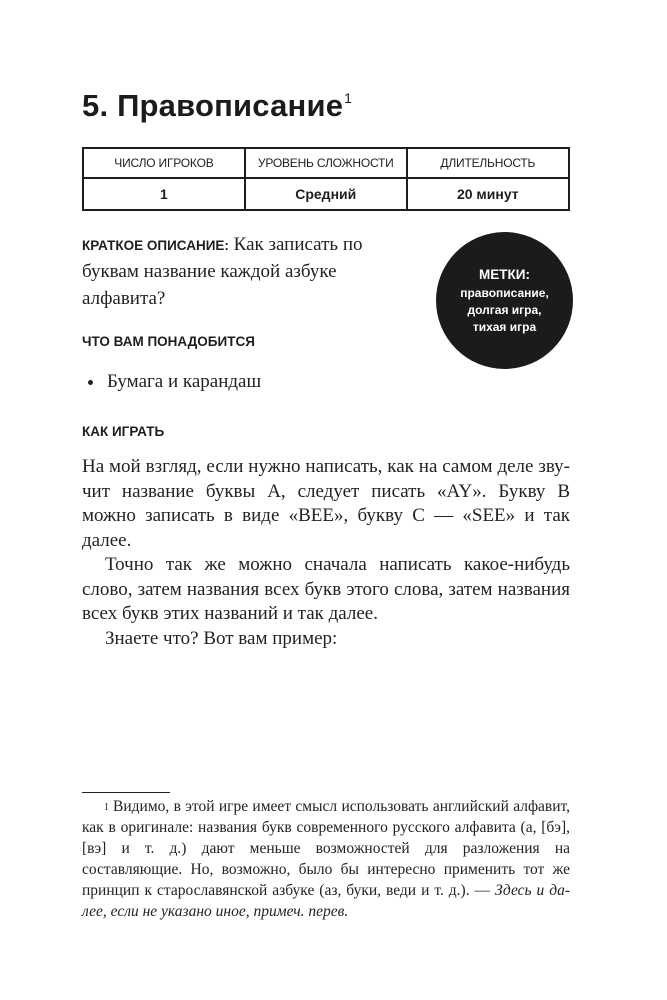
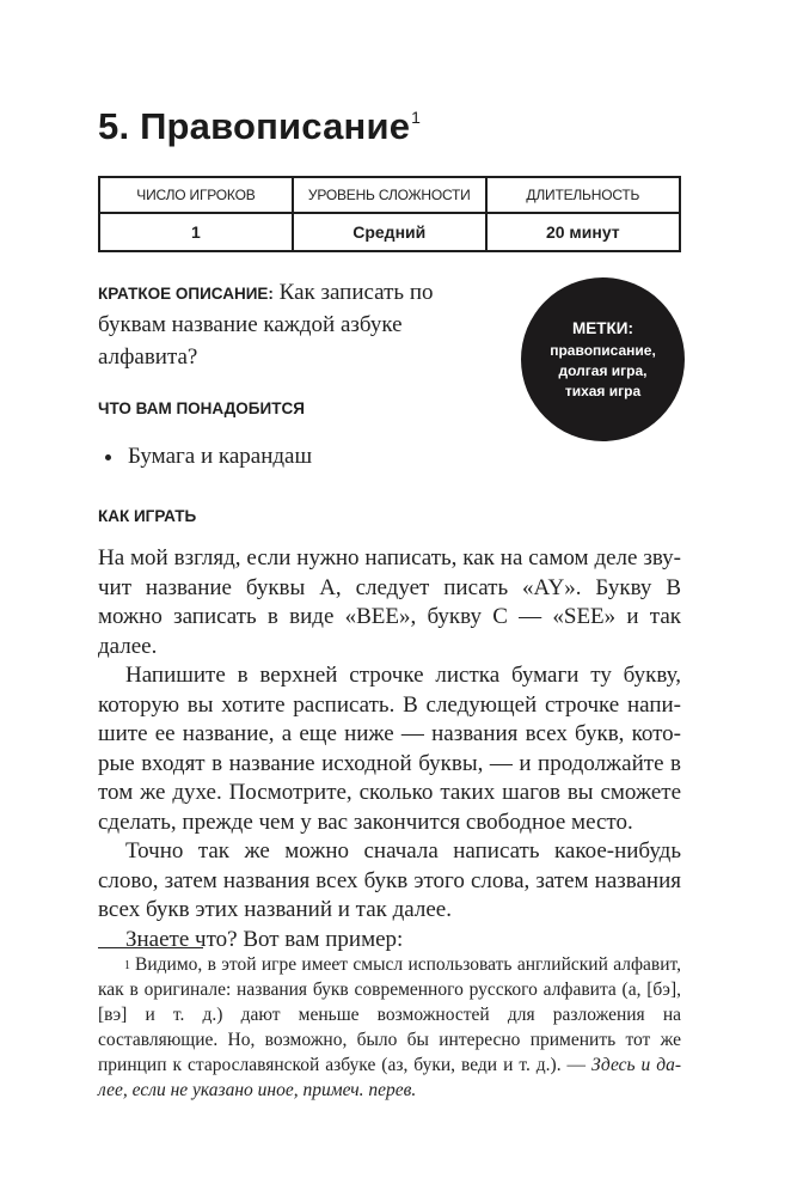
  5. Правописание1
  ЧИСЛО ИГРОКОВ	УРОВЕНЬ СЛОЖНОСТИ	ДЛИТЕЛЬНОСТЬ
  1	Средний	20 минут
  КРАТКОЕ ОПИСАНИЕ: Как записать по буквам название каждой азбуке алфавита?
  МЕТКИ:
  правописание,
  долгая игра,
  тихая игра
  ЧТО ВАМ ПОНАДОБИТСЯ
  Бумага и карандаш
  КАК ИГРАТЬ
  На мой взгляд, если нужно написать, как на самом деле зву­чит название буквы А, следует писать «AY». Букву B можно записать в виде «BEE», букву C — «SEE» и так далее.
+ Напишите в верхней строчке листка бумаги ту букву, которую вы хотите расписать. В следующей строчке напи­шите ее название, а еще ниже — названия всех букв, кото­рые входят в название исходной буквы, — и продолжайте в том же духе. Посмотрите, сколько таких шагов вы смо­жете сделать, прежде чем у вас закончится свободное место.
  Точно так же можно сначала написать какое-нибудь слово, затем названия всех букв этого слова, затем назва­ния всех букв этих названий и так далее.
  Знаете что? Вот вам пример:
  1 Видимо, в этой игре имеет смысл использовать английский ал­фавит, как в оригинале: названия букв современного русского алфа­вита (а, [бэ], [вэ] и т. д.) дают меньше возможностей для разложения на составляющие. Но, возможно, было бы интересно применить тот же принцип к старославянской азбуке (аз, буки, веди и т. д.). — Здесь и да­ее, если не указано иное, примеч. перев.
